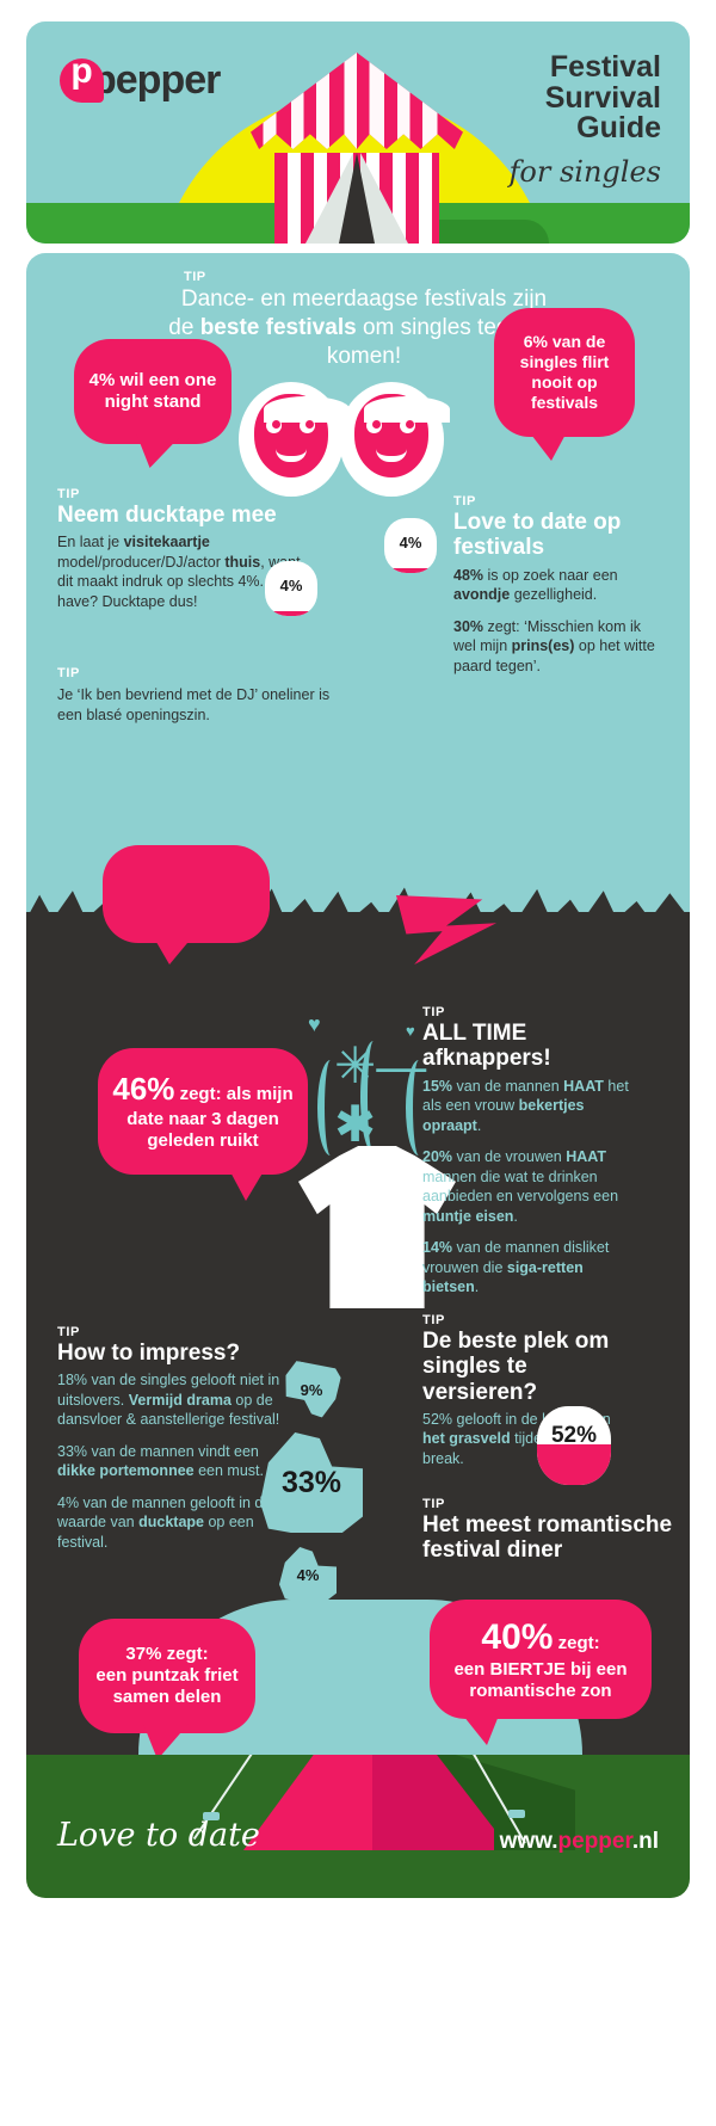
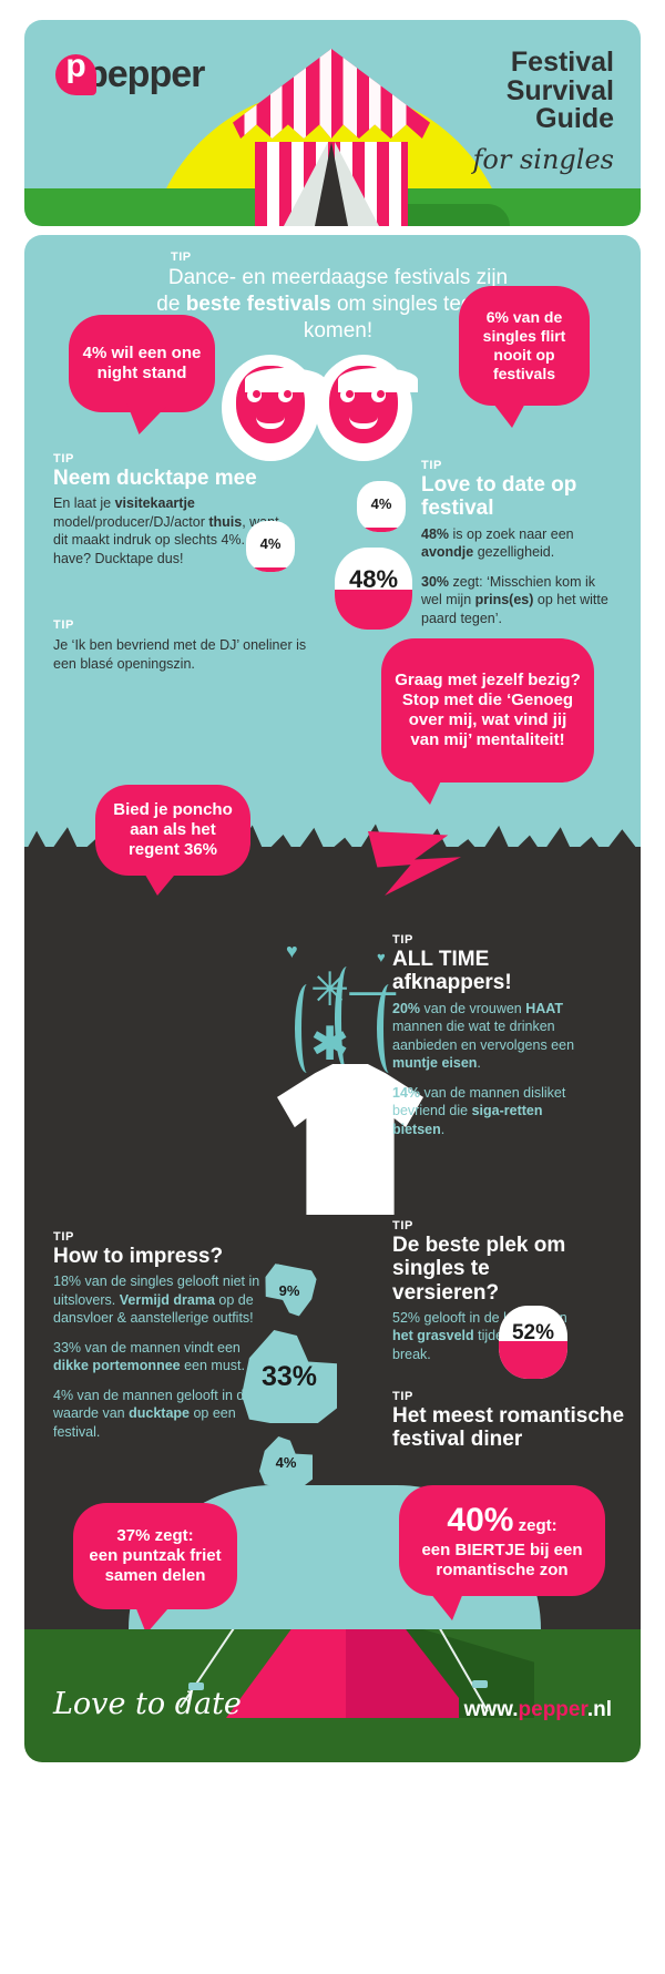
  epper
  Festival
  Survival
  Guide
  for singles
  TIP
  Dance- en meerdaagse festivals zijn de beste festivals om singles te komen!
  4% wil een one night stand
  6% van de singles flirt nooit op festivals
  TIP
  Neem ducktape mee
  En laat je visitekaartje model/producer/DJ/actor thuis, w dit maakt indruk op slechts 4%. have? Ducktape dus!
  4%
  TIP
  Je ‘Ik ben bevriend met de DJ’ oneliner is een blasé openingszin.
  TIP
- Love to date op festivals
+ Love to date op festival
  48% is op zoek naar een avondje gezelligheid.
  30% zegt: ‘Misschien kom ik wel mijn prins(es) op het witte paard tegen’.
  4%
+ 48%
+ Graag met jezelf bezig? Stop met die ‘Genoeg over mij, wat vind jij van mij’ mentaliteit!
+ Bied je poncho aan als het regent 36%
  ♥
  ♥
  ✳—✱
- 46% zegt: als mijn date naar 3 dagen geleden ruikt
  TIP
  ALL TIME afknappers!
- 15% van de mannen HAAT het als een vrouw bekertjes opraapt.
  20% van de vrouwen HAAT mannen die wat te drinken aanbieden en vervolgens een muntje eisen.
- 14% van de mannen disliket vrouwen die siga-retten bietsen.
+ 14% van de mannen disliket bevriend die siga-retten bietsen.
  TIP
  How to impress?
- 18% van de singles gelooft niet in uitslovers. Vermijd drama op de dansvloer & aanstellerige festival!
+ 18% van de singles gelooft niet in uitslovers. Vermijd drama op de dansvloer & aanstellerige outfits!
  33% van de mannen vindt een dikke portemonnee een must.
  4% van de mannen gelooft in d waarde van ducktape op een festival.
  9%
  33%
  4%
  TIP
  De beste plek om singles te versieren?
  52% gelooft in den het grasveld tijd break.
  52%
  TIP
  Het meest romantische festival diner
  37% zegt:
  een puntzak friet samen delen
  40% zegt:
  een BIERTJE bij een romantische zon
  Love to date
  www.pepper.nl
